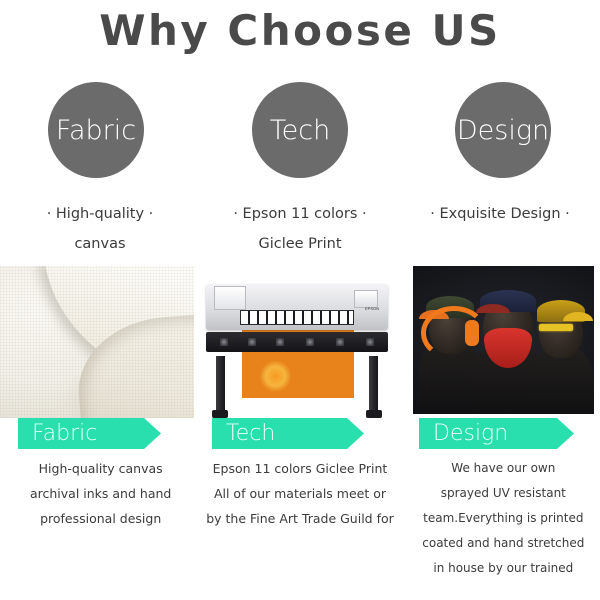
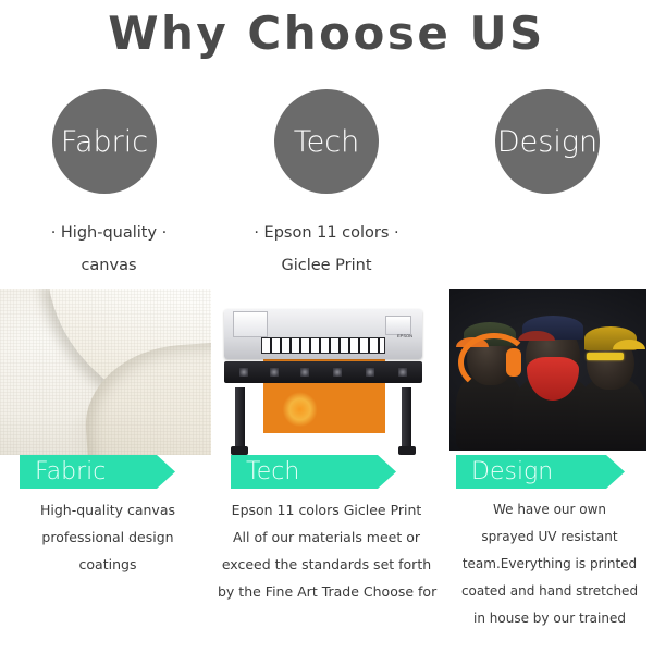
  Why Choose US
  Fabric
  · High-quality ·
  canvas
  Tech
  · Epson 11 colors ·
  Giclee Print
  Design
- · Exquisite Design ·
  Fabric
  Tech
  Design
  High-quality canvas
- archival inks and hand
  professional design
+ coatings
  Epson 11 colors Giclee Print
  All of our materials meet or
+ exceed the standards set forth
- by the Fine Art Trade Guild for
+ by the Fine Art Trade Choose for
  We have our own
  sprayed UV resistant
  team.Everything is printed
  coated and hand stretched
  in house by our trained
